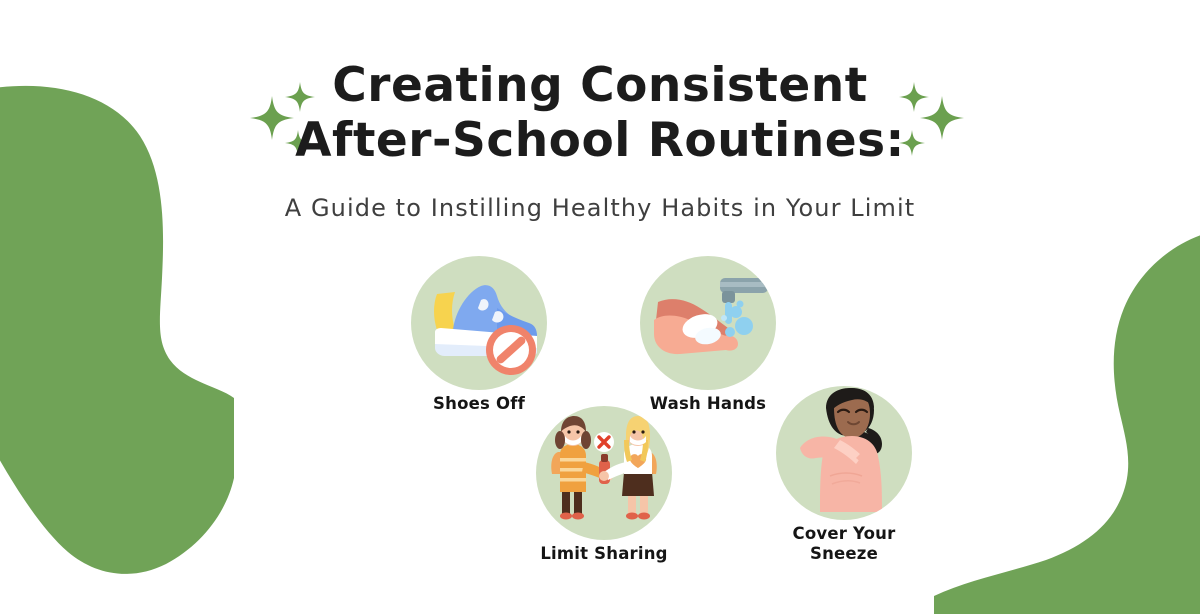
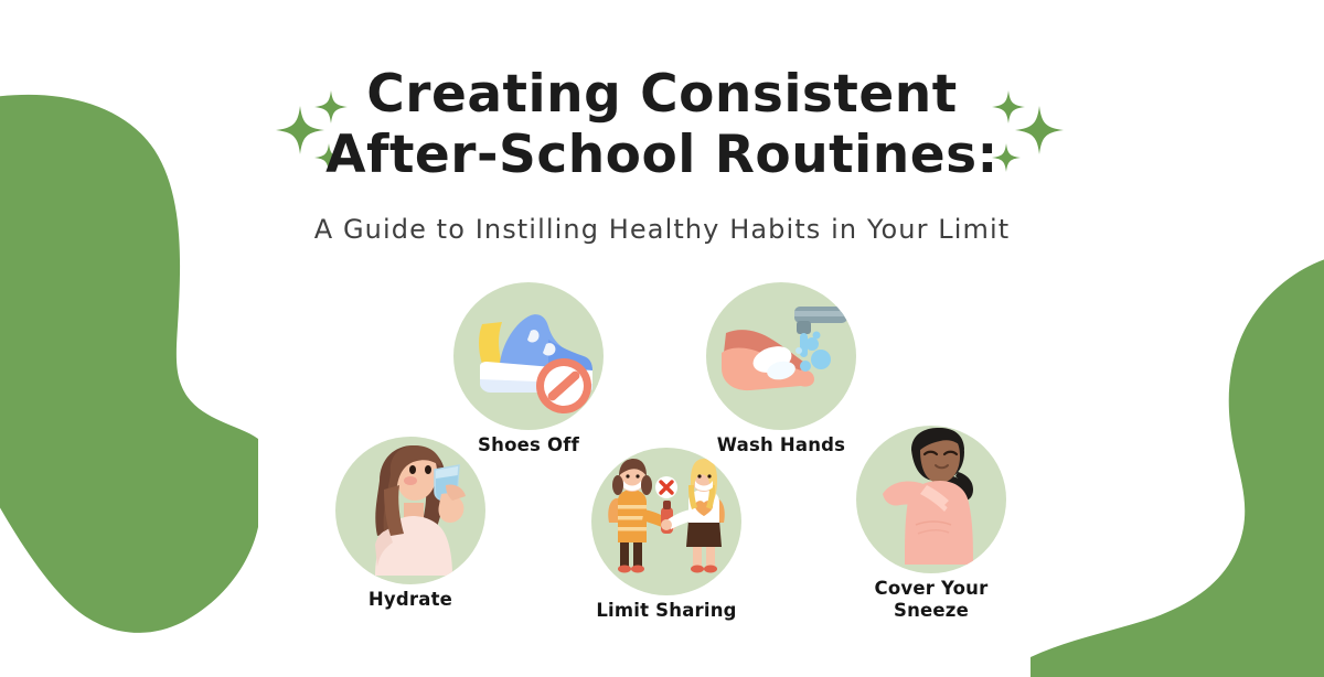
  Creating Consistent
  After-School Routines:
  A Guide to Instilling Healthy Habits in Your Limit
  Shoes Off
  Wash Hands
+ Hydrate
  Limit Sharing
  Cover Your
  Sneeze
